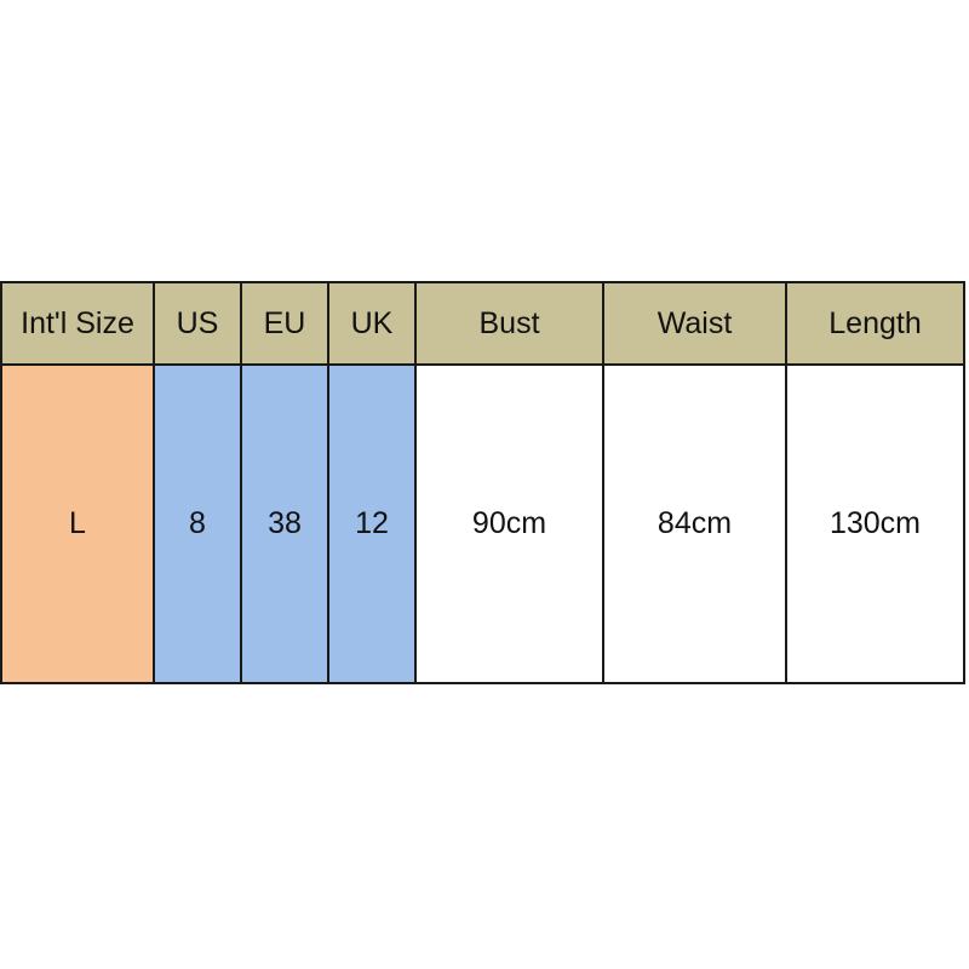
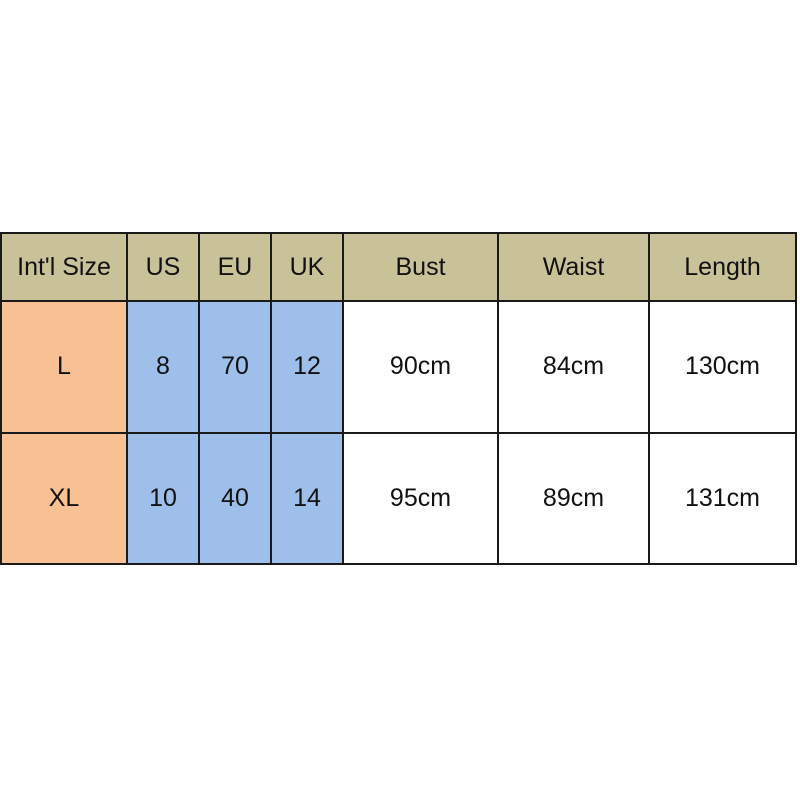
  Int'l Size	US	EU	UK	Bust	Waist	Length
- L	8	38	12	90cm	84cm	130cm
+ L	8	70	12	90cm	84cm	130cm
+ XL	10	40	14	95cm	89cm	131cm
